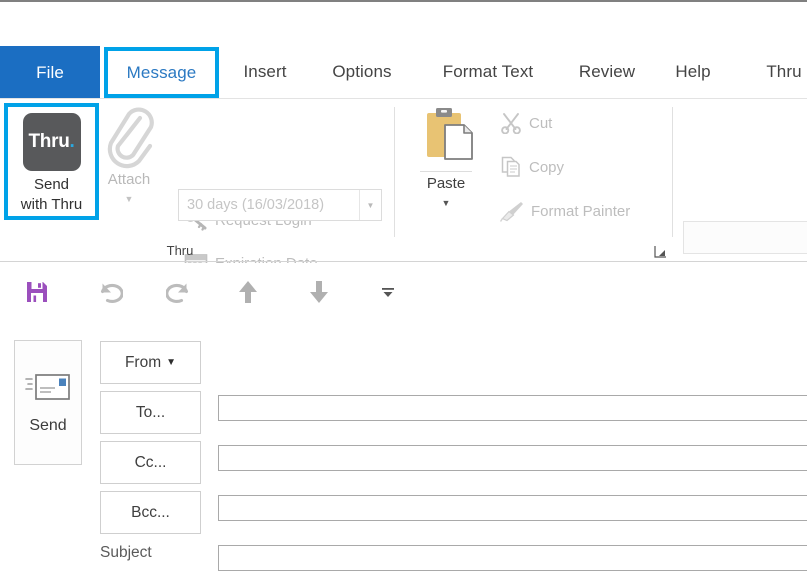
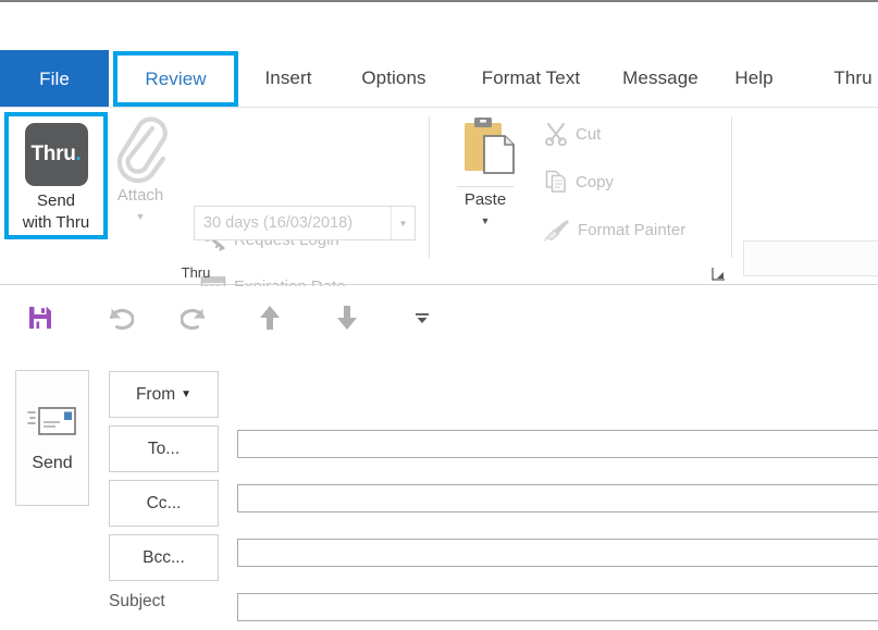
  File
- Message
+ Review
  Insert
  Options
  Format Text
- Review
+ Message
  Help
  Thru
  Thru
  .
  Send
  with Thru
  Attach
  ▼
  Thru
  Paste
  ▼
  Cut
  Copy
  Format Painter
  30 days (16/03/2018)
  ▼
  Send
  From
  ▼
  To...
  Cc...
  Bcc...
  Subject
